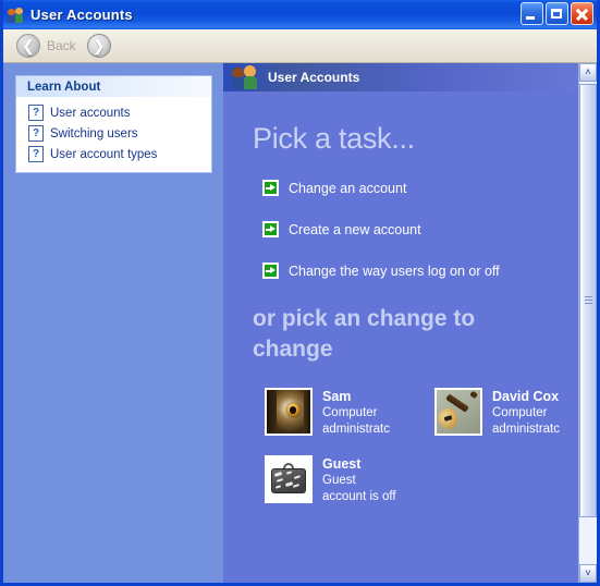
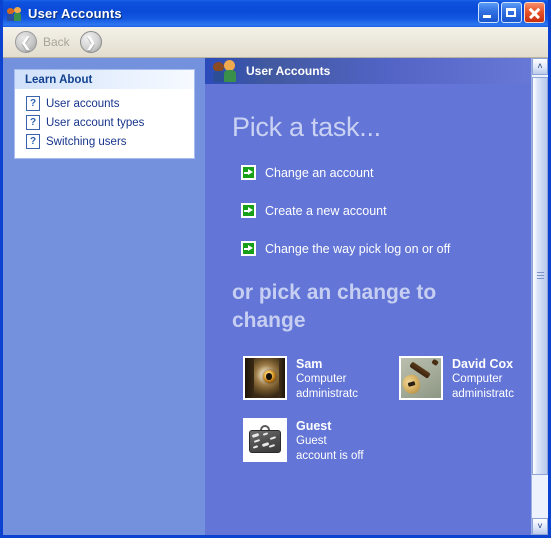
  User Accounts
  ❮
  Back
  ❯
  Learn About
  ?
  User accounts
  ?
- Switching users
+ User account types
  ?
- User account types
+ Switching users
  User Accounts
  Pick a task...
  Change an account
  Create a new account
- Change the way users log on or off
+ Change the way pick log on or off
  or pick an change to change
  Sam
  Computer administratc
  David Cox
  Computer administratc
  Guest
  Guest account is off
  ˄
  ˅
